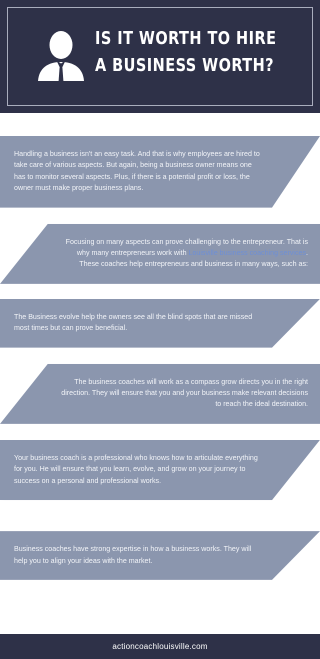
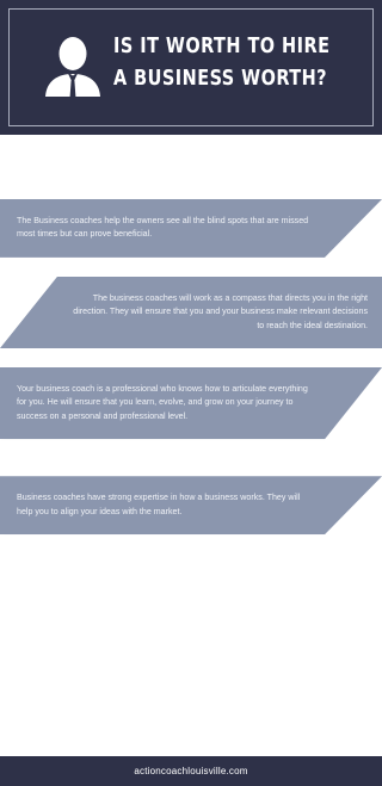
  IS IT WORTH TO HIRE A BUSINESS WORTH?
- Handling a business isn't an easy task. And that is why employees are hired to take care of various aspects. But again, being a business owner means one has to monitor several aspects. Plus, if there is a potential profit or loss, the owner must make proper business plans.
- Focusing on many aspects can prove challenging to the entrepreneur. That is why many entrepreneurs work with Louisville business coaching services. These coaches help entrepreneurs and business in many ways, such as:
- The Business evolve help the owners see all the blind spots that are missed most times but can prove beneficial.
+ The Business coaches help the owners see all the blind spots that are missed most times but can prove beneficial.
- The business coaches will work as a compass grow directs you in the right direction. They will ensure that you and your business make relevant decisions to reach the ideal destination.
+ The business coaches will work as a compass that directs you in the right direction. They will ensure that you and your business make relevant decisions to reach the ideal destination.
- Your business coach is a professional who knows how to articulate everything for you. He will ensure that you learn, evolve, and grow on your journey to success on a personal and professional works.
+ Your business coach is a professional who knows how to articulate everything for you. He will ensure that you learn, evolve, and grow on your journey to success on a personal and professional level.
  Business coaches have strong expertise in how a business works. They will help you to align your ideas with the market.
  actioncoachlouisville.com
